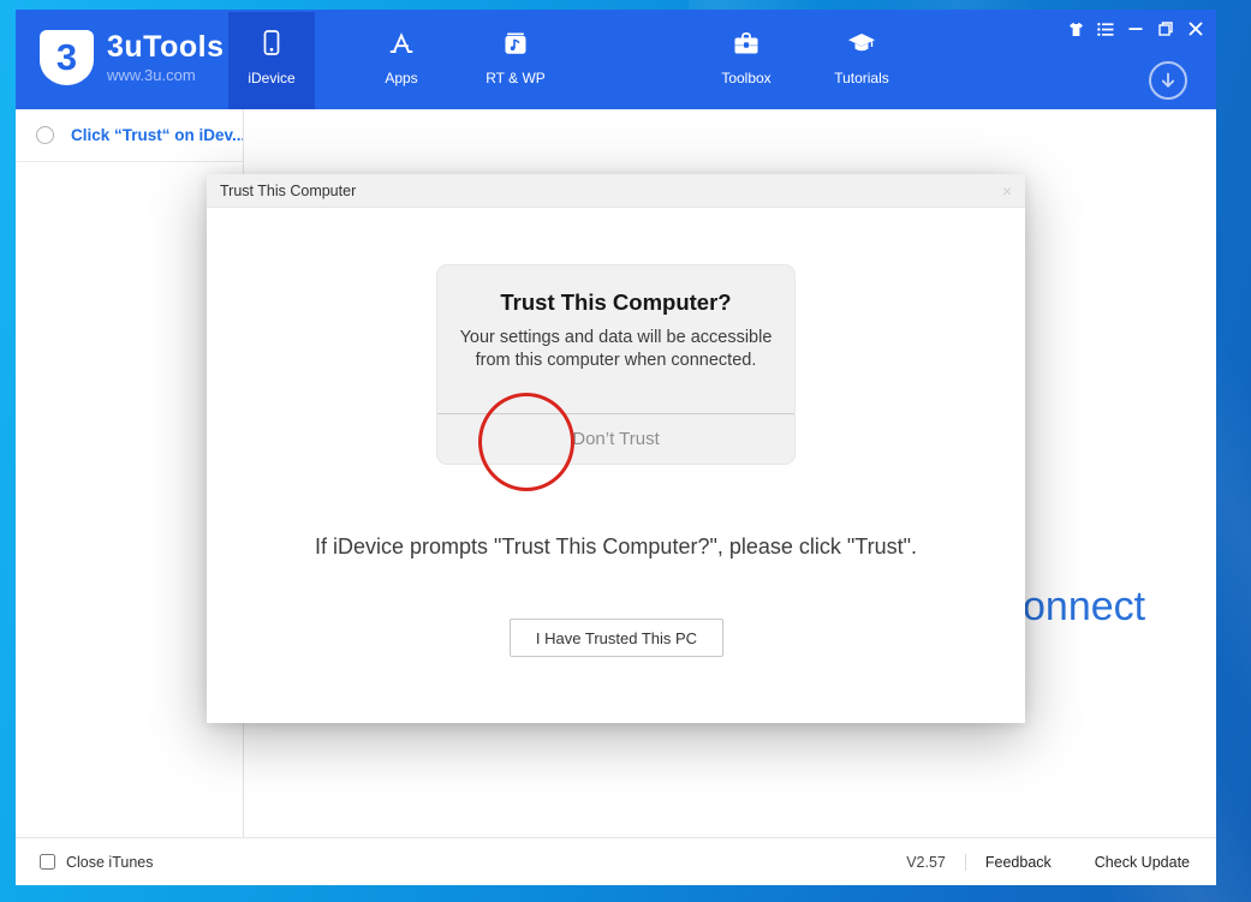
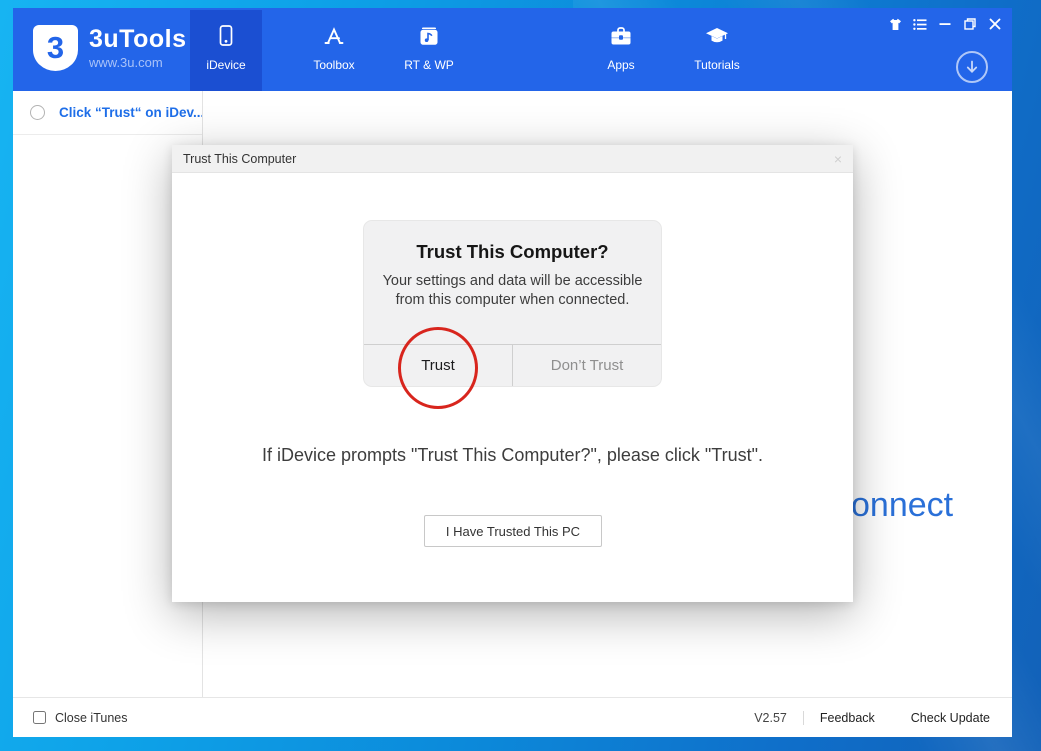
  3
  3uTools
  www.3u.com
  iDevice
- Apps
+ Toolbox
  RT & WP
- Toolbox
+ Apps
  Tutorials
  Click “Trust“ on iDev..
  onnect
  Trust This Computer
  ×
  Trust This Computer?
  Your settings and data will be accessible from this computer when connected.
+ Trust
  Don’t Trust
  If iDevice prompts "Trust This Computer?", please click "Trust".
  I Have Trusted This PC
  Close iTunes
  V2.57
  Feedback
  Check Update
